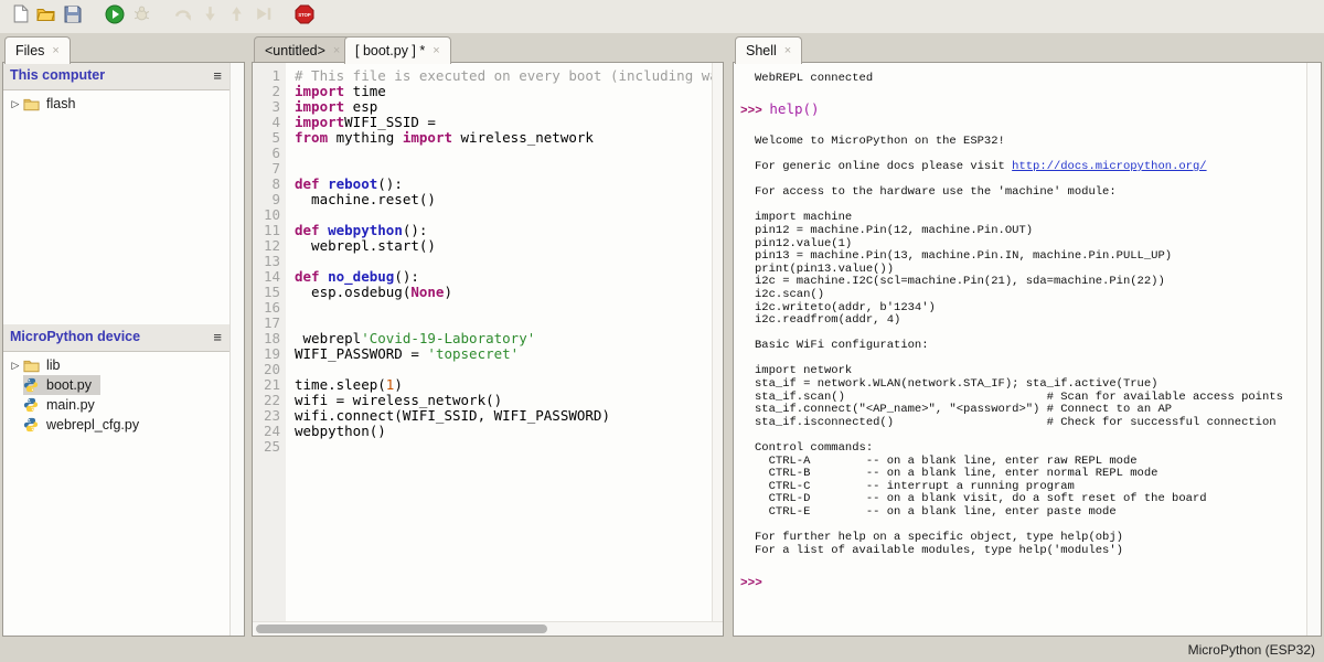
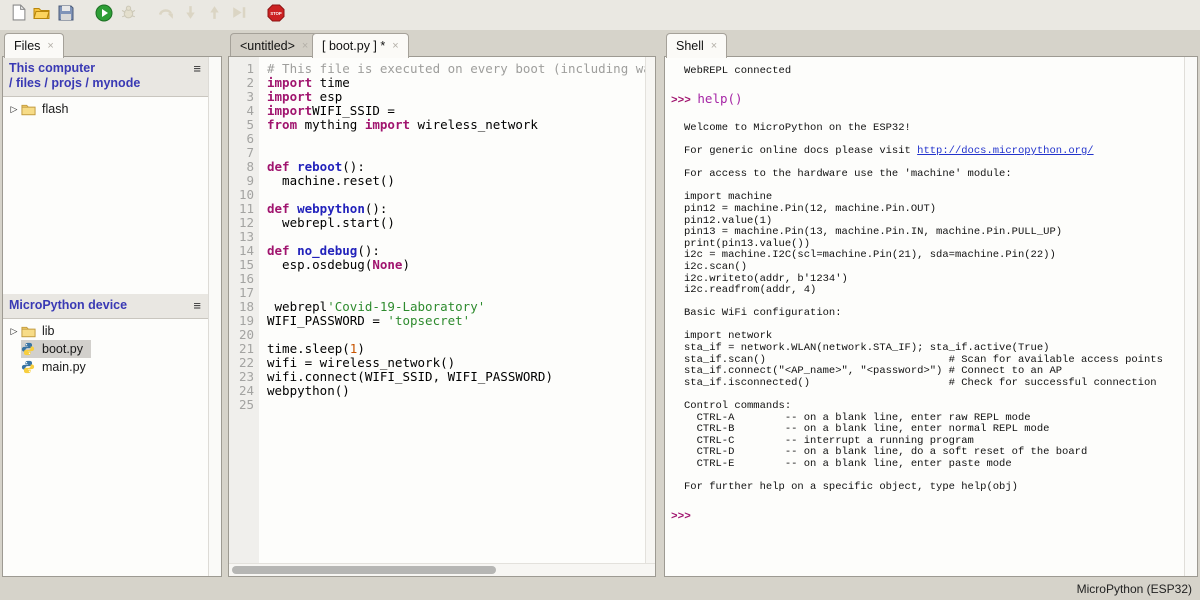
  Files
  ×
  <untitled>
  ×
  [ boot.py ] *
  ×
  Shell
  ×
  This computer
+ / files / projs / mynode
  ≡
  ▷
  flash
  MicroPython device
  ≡
  ▷
  lib
  boot.py
  main.py
- webrepl_cfg.py
  1
  2
  3
  4
  5
  6
  7
  8
  9
  10
  11
  12
  13
  14
  15
  16
  17
  18
  19
  20
  21
  22
  23
  24
  25
  import time
  import esp
  importWIFI_SSID =
  from mything import wireless_network
  def reboot():
  machine.reset()
  def webpython():
  webrepl.start()
  def no_debug():
  esp.osdebug(None)
  webrepl'Covid-19-Laboratory'
  WIFI_PASSWORD = 'topsecret'
  time.sleep(1)
  wifi = wireless_network()
  wifi.connect(WIFI_SSID, WIFI_PASSWORD)
  webpython()
  WebREPL connected
  >>> help()
  Welcome to MicroPython on the ESP32!
  For generic online docs please visit http://docs.micropython.org/
  For access to the hardware use the 'machine' module:
  import machine
  pin12 = machine.Pin(12, machine.Pin.OUT)
  pin12.value(1)
  pin13 = machine.Pin(13, machine.Pin.IN, machine.Pin.PULL_UP)
  print(pin13.value())
  i2c = machine.I2C(scl=machine.Pin(21), sda=machine.Pin(22))
  i2c.scan()
  i2c.writeto(addr, b'1234')
  i2c.readfrom(addr, 4)
  Basic WiFi configuration:
  import network
  sta_if = network.WLAN(network.STA_IF); sta_if.active(True)
  sta_if.scan() # Scan for available access points
  sta_if.connect("<AP_name>", "<password>") # Connect to an AP
  sta_if.isconnected() # Check for successful connection
  Control commands:
  CTRL-A -- on a blank line, enter raw REPL mode
  CTRL-B -- on a blank line, enter normal REPL mode
  CTRL-C -- interrupt a running program
- CTRL-D -- on a blank visit, do a soft reset of the board
+ CTRL-D -- on a blank line, do a soft reset of the board
  CTRL-E -- on a blank line, enter paste mode
  For further help on a specific object, type help(obj)
- For a list of available modules, type help('modules')
  >>>
  MicroPython (ESP32)
